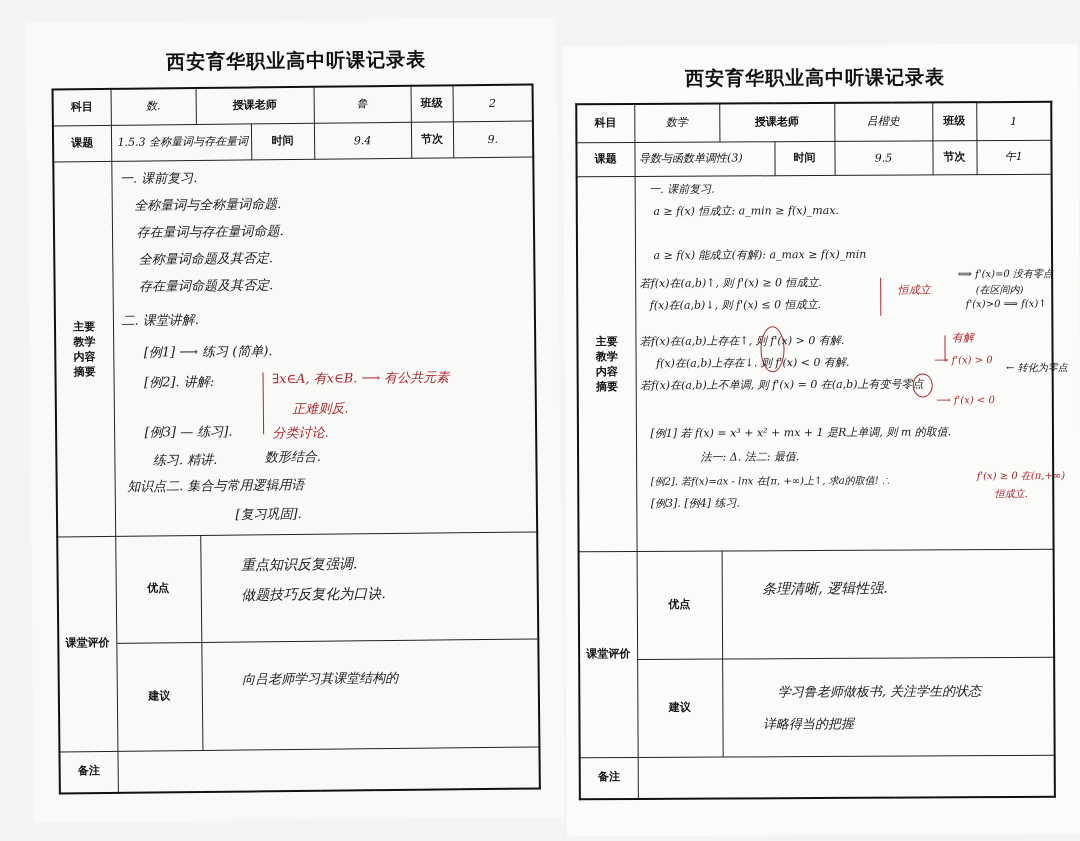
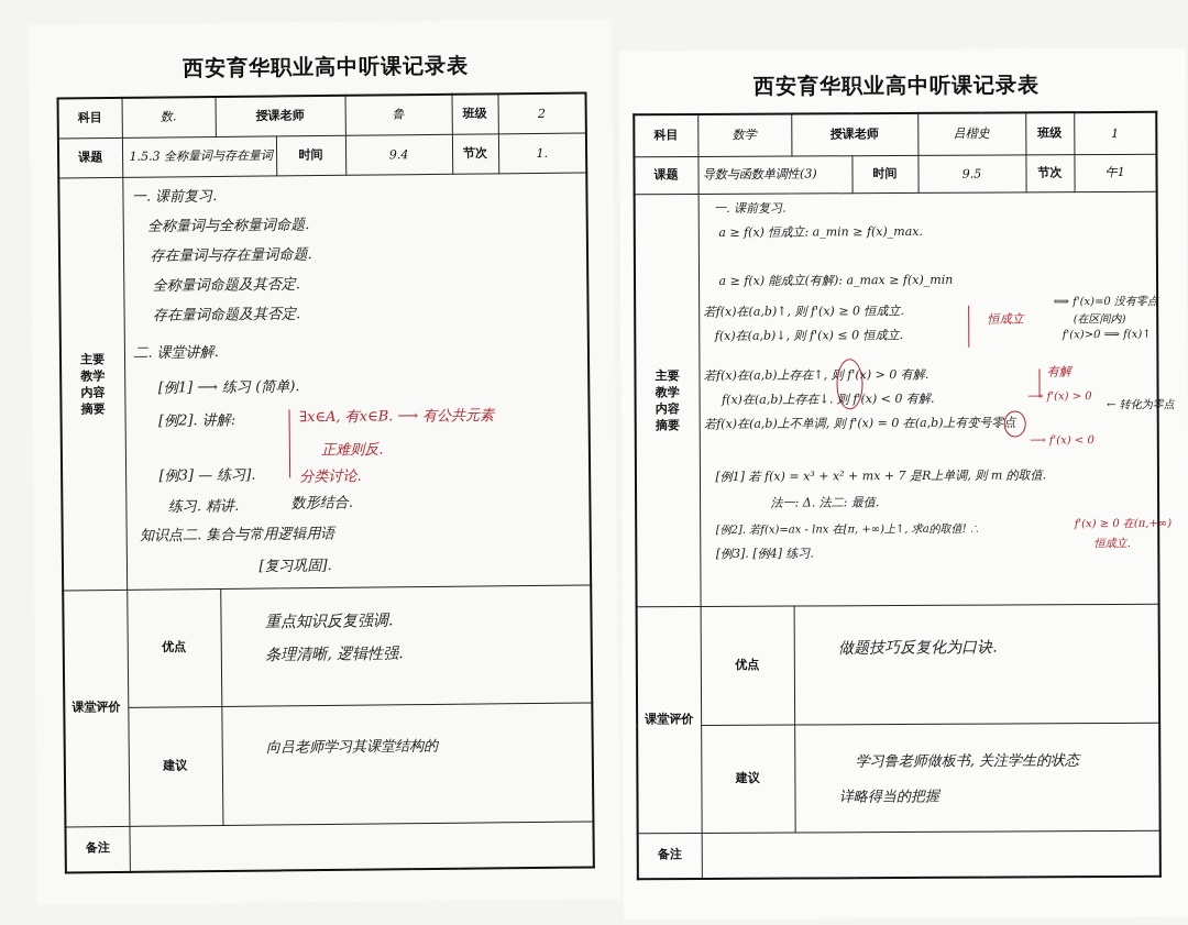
  西安育华职业高中听课记录表
  科目	数.	授课老师	鲁	班级	2
- 课题	1.5.3 全称量词与存在量词	时间	9.4	节次	9.
+ 课题	1.5.3 全称量词与存在量词	时间	9.4	节次	1.
  主要 教学 内容 摘要	一. 课前复习. 全称量词与全称量词命题. 存在量词与存在量词命题. 全称量词命题及其否定. 存在量词命题及其否定. 二. 课堂讲解. [例1] ⟶ 练习 (简单). [例2]. 讲解: ∃x∈A, 有x∈B. ⟶ 有公共元素 正难则反. [例3] — 练习]. 分类讨论. 练习. 精讲. 数形结合. 知识点二. 集合与常用逻辑用语 [复习巩固].
- 课堂评价	优点	重点知识反复强调. 做题技巧反复化为口诀.
+ 课堂评价	优点	重点知识反复强调. 条理清晰, 逻辑性强.
  建议	向吕老师学习其课堂结构的
  备注
  西安育华职业高中听课记录表
  科目	数学	授课老师	吕楷史	班级	1
  课题	导数与函数单调性(3)	时间	9.5	节次	午1
- 主要 教学 内容 摘要	一. 课前复习. a ≥ f(x) 恒成立: a_min ≥ f(x)_max. a ≥ f(x) 能成立(有解): a_max ≥ f(x)_min 若f(x)在(a,b)↑, 则 f'(x) ≥ 0 恒成立. f(x)在(a,b)↓, 则 f'(x) ≤ 0 恒成立. 恒成立 ⟺ f'(x)=0 没有零点 (在区间内) f'(x)>0 ⟹ f(x)↑ 若f(x)在(a,b)上存在↑, 则 f'(x) > 0 有解. 有解 f(x)在(a,b)上存在↓. 则 f'(x) < 0 有解. ⟶ f'(x) > 0 ← 转化为零点 若f(x)在(a,b)上不单调, 则 f'(x) = 0 在(a,b)上有变号零点 ⟶ f'(x) < 0 [例1] 若 f(x) = x³ + x² + mx + 1 是R上单调, 则 m 的取值. 法一: Δ. 法二: 最值. [例2]. 若f(x)=ax - lnx 在[π, +∞)上↑, 求a的取值! ∴ f'(x) ≥ 0 在(π,+∞) 恒成立. [例3]. [例4] 练习.
+ 主要 教学 内容 摘要	一. 课前复习. a ≥ f(x) 恒成立: a_min ≥ f(x)_max. a ≥ f(x) 能成立(有解): a_max ≥ f(x)_min 若f(x)在(a,b)↑, 则 f'(x) ≥ 0 恒成立. f(x)在(a,b)↓, 则 f'(x) ≤ 0 恒成立. 恒成立 ⟺ f'(x)=0 没有零点 (在区间内) f'(x)>0 ⟹ f(x)↑ 若f(x)在(a,b)上存在↑, 则 f'(x) > 0 有解. 有解 f(x)在(a,b)上存在↓. 则 f'(x) < 0 有解. ⟶ f'(x) > 0 ← 转化为零点 若f(x)在(a,b)上不单调, 则 f'(x) = 0 在(a,b)上有变号零点 ⟶ f'(x) < 0 [例1] 若 f(x) = x³ + x² + mx + 7 是R上单调, 则 m 的取值. 法一: Δ. 法二: 最值. [例2]. 若f(x)=ax - lnx 在[π, +∞)上↑, 求a的取值! ∴ f'(x) ≥ 0 在(π,+∞) 恒成立. [例3]. [例4] 练习.
- 课堂评价	优点	条理清晰, 逻辑性强.
+ 课堂评价	优点	做题技巧反复化为口诀.
  建议	学习鲁老师做板书, 关注学生的状态 详略得当的把握
  备注
